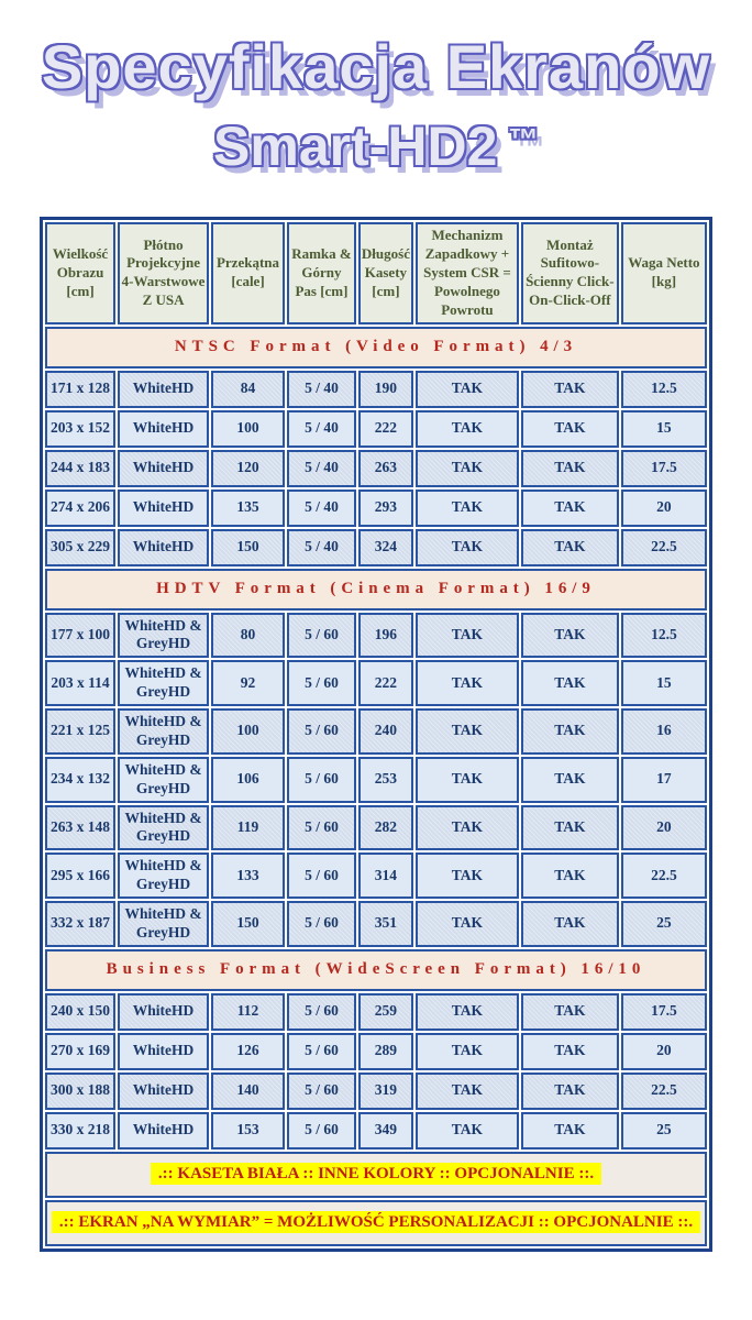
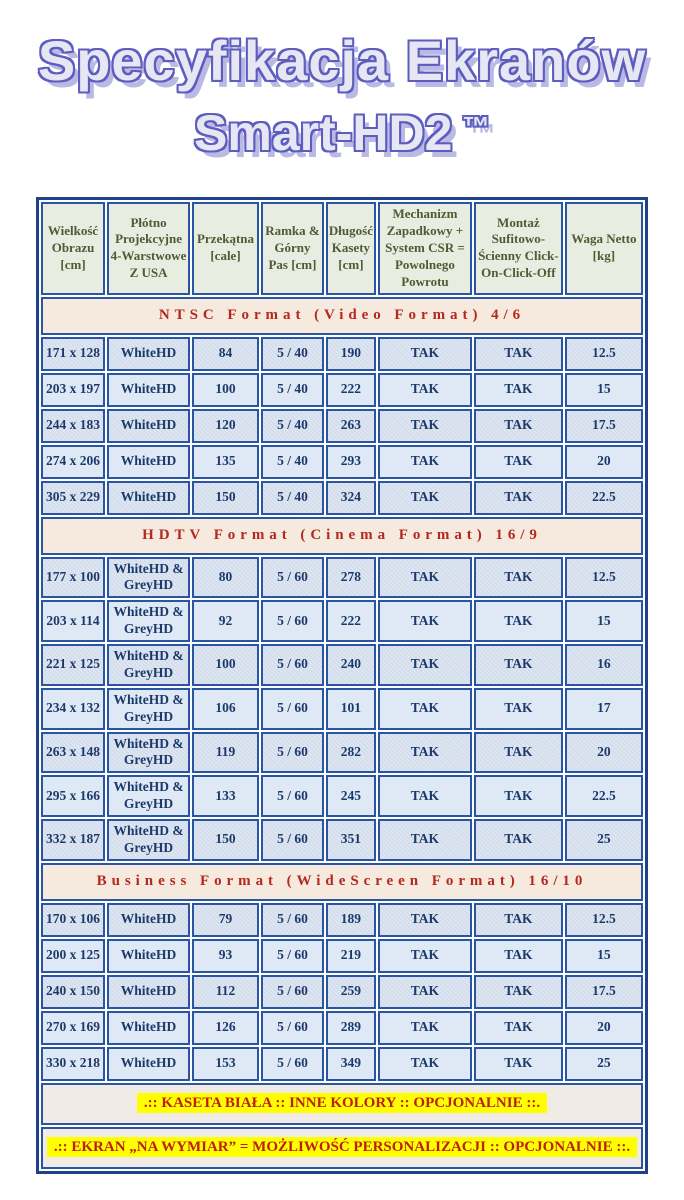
  Specyfikacja Ekranów
  Smart-HD2 ™
  Wielkość Obrazu [cm]	Płótno Projekcyjne 4-Warstwowe Z USA	Przekątna [cale]	Ramka & Górny Pas [cm]	Długość Kasety [cm]	Mechanizm Zapadkowy + System CSR = Powolnego Powrotu	Montaż Sufitowo-Ścienny Click-On-Click-Off	Waga Netto [kg]
- NTSC Format (Video Format) 4/3
+ NTSC Format (Video Format) 4/6
  171 x 128	WhiteHD	84	5 / 40	190	TAK	TAK	12.5
- 203 x 152	WhiteHD	100	5 / 40	222	TAK	TAK	15
+ 203 x 197	WhiteHD	100	5 / 40	222	TAK	TAK	15
  244 x 183	WhiteHD	120	5 / 40	263	TAK	TAK	17.5
  274 x 206	WhiteHD	135	5 / 40	293	TAK	TAK	20
  305 x 229	WhiteHD	150	5 / 40	324	TAK	TAK	22.5
  HDTV Format (Cinema Format) 16/9
- 177 x 100	WhiteHD & GreyHD	80	5 / 60	196	TAK	TAK	12.5
+ 177 x 100	WhiteHD & GreyHD	80	5 / 60	278	TAK	TAK	12.5
  203 x 114	WhiteHD & GreyHD	92	5 / 60	222	TAK	TAK	15
  221 x 125	WhiteHD & GreyHD	100	5 / 60	240	TAK	TAK	16
- 234 x 132	WhiteHD & GreyHD	106	5 / 60	253	TAK	TAK	17
+ 234 x 132	WhiteHD & GreyHD	106	5 / 60	101	TAK	TAK	17
  263 x 148	WhiteHD & GreyHD	119	5 / 60	282	TAK	TAK	20
- 295 x 166	WhiteHD & GreyHD	133	5 / 60	314	TAK	TAK	22.5
+ 295 x 166	WhiteHD & GreyHD	133	5 / 60	245	TAK	TAK	22.5
  332 x 187	WhiteHD & GreyHD	150	5 / 60	351	TAK	TAK	25
  Business Format (WideScreen Format) 16/10
+ 170 x 106	WhiteHD	79	5 / 60	189	TAK	TAK	12.5
+ 200 x 125	WhiteHD	93	5 / 60	219	TAK	TAK	15
  240 x 150	WhiteHD	112	5 / 60	259	TAK	TAK	17.5
  270 x 169	WhiteHD	126	5 / 60	289	TAK	TAK	20
- 300 x 188	WhiteHD	140	5 / 60	319	TAK	TAK	22.5
  330 x 218	WhiteHD	153	5 / 60	349	TAK	TAK	25
  .:: KASETA BIAŁA :: INNE KOLORY :: OPCJONALNIE ::.
  .:: EKRAN „NA WYMIAR” = MOŻLIWOŚĆ PERSONALIZACJI :: OPCJONALNIE ::.
